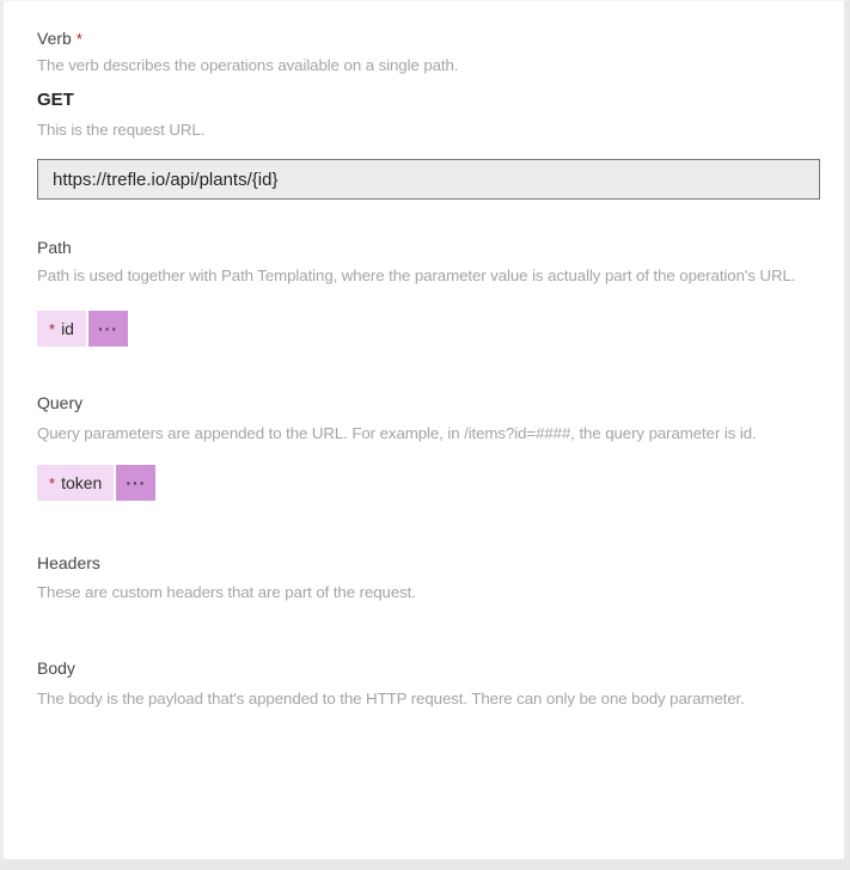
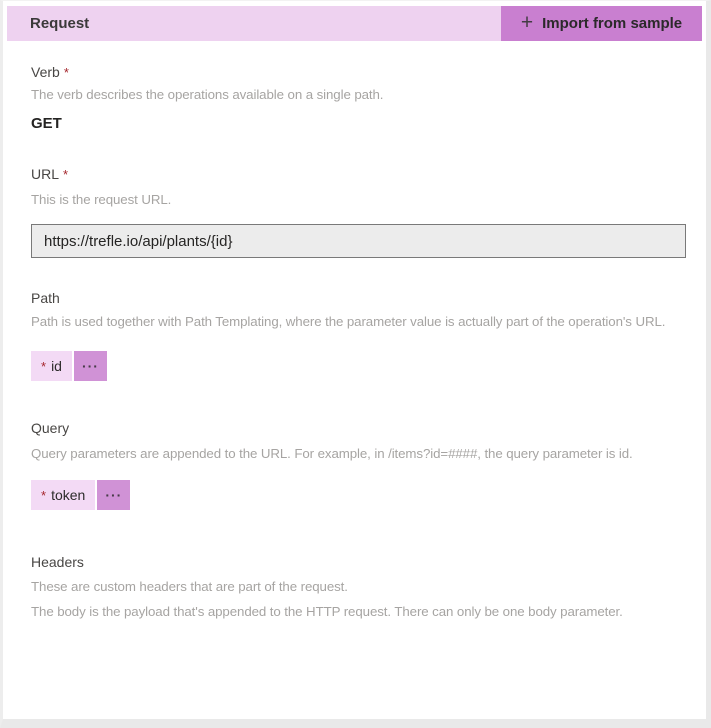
+ Request
+ +
+ Import from sample
  Verb *
  The verb describes the operations available on a single path.
  GET
+ URL *
  This is the request URL.
  https://trefle.io/api/plants/{id}
  Path
  Path is used together with Path Templating, where the parameter value is actually part of the operation's URL.
  *
  id
  ···
  Query
  Query parameters are appended to the URL. For example, in /items?id=####, the query parameter is id.
  *
  token
  ···
  Headers
  These are custom headers that are part of the request.
- Body
  The body is the payload that's appended to the HTTP request. There can only be one body parameter.
